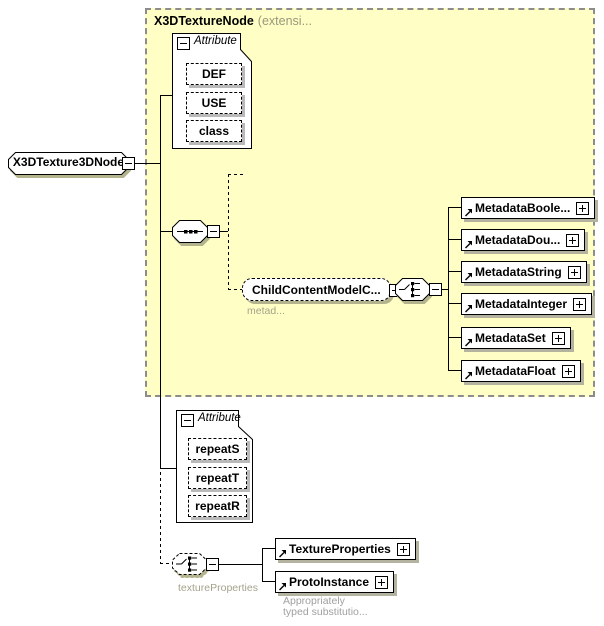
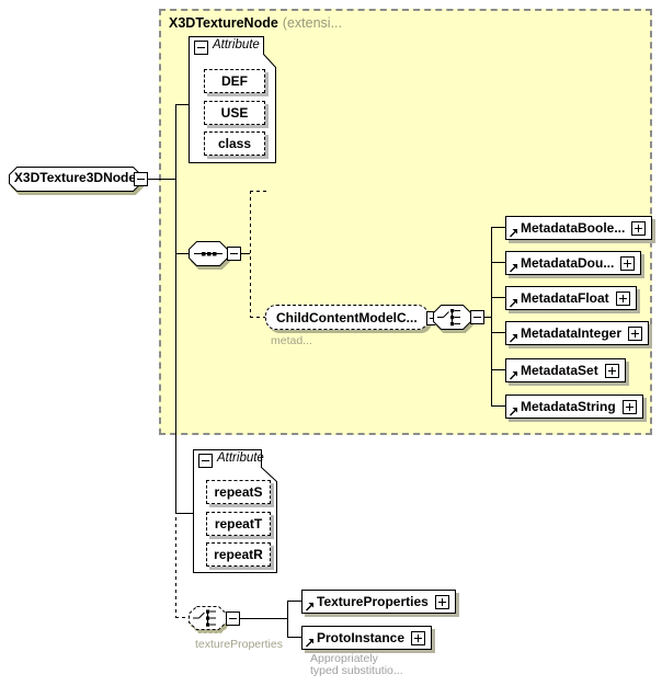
  X3DTextureNode (extensi...
  X3DTexture3DNode
  Attribute
  DEF
  USE
  class
  ChildContentModelC...
  metad...
  MetadataBoole...
  MetadataDou...
- MetadataString
+ MetadataFloat
  MetadataInteger
  MetadataSet
- MetadataFloat
+ MetadataString
  Attribute
  repeatS
  repeatT
  repeatR
  textureProperties
  TextureProperties
  ProtoInstance
  Appropriately
  typed substitutio...
